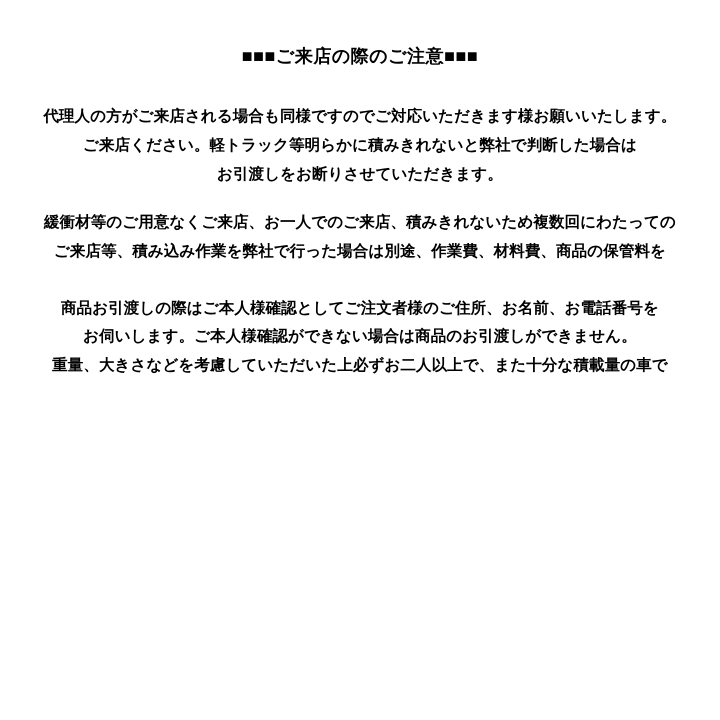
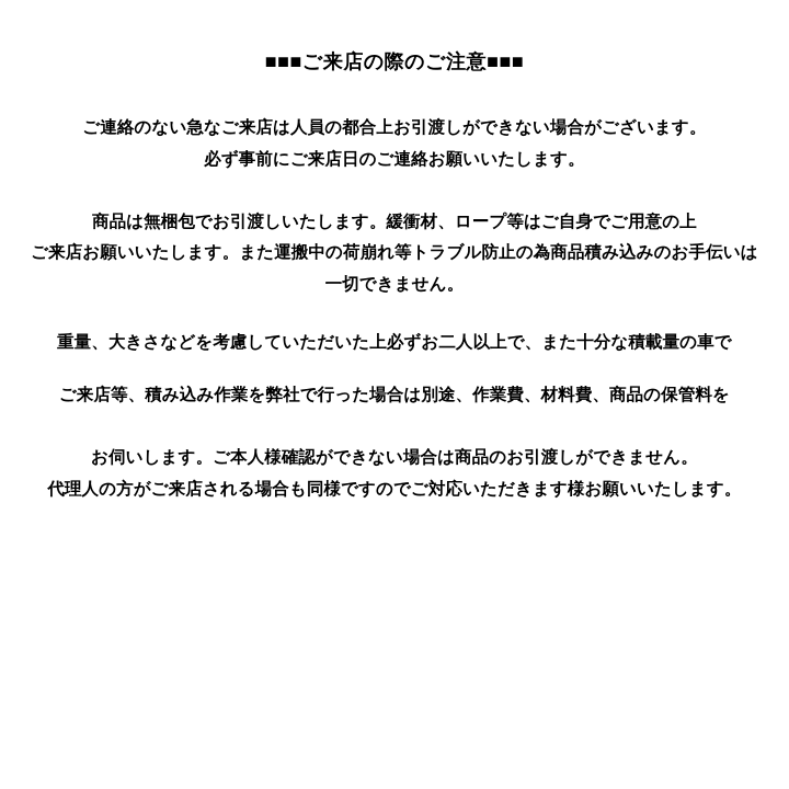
  ■■■ご来店の際のご注意■■■
+ ご連絡のない急なご来店は人員の都合上お引渡しができない場合がございます。
+ 必ず事前にご来店日のご連絡お願いいたします。
+ 商品は無梱包でお引渡しいたします。緩衝材、ロープ等はご自身でご用意の上
+ ご来店お願いいたします。また運搬中の荷崩れ等トラブル防止の為商品積み込みのお手伝いは
+ 一切できません。
- 代理人の方がご来店される場合も同様ですのでご対応いただきます様お願いいたします。
+ 重量、大きさなどを考慮していただいた上必ずお二人以上で、また十分な積載量の車で
- ご来店ください。軽トラック等明らかに積みきれないと弊社で判断した場合は
- お引渡しをお断りさせていただきます。
- 緩衝材等のご用意なくご来店、お一人でのご来店、積みきれないため複数回にわたっての
  ご来店等、積み込み作業を弊社で行った場合は別途、作業費、材料費、商品の保管料を
- 商品お引渡しの際はご本人様確認としてご注文者様のご住所、お名前、お電話番号を
  お伺いします。ご本人様確認ができない場合は商品のお引渡しができません。
- 重量、大きさなどを考慮していただいた上必ずお二人以上で、また十分な積載量の車で
+ 代理人の方がご来店される場合も同様ですのでご対応いただきます様お願いいたします。
